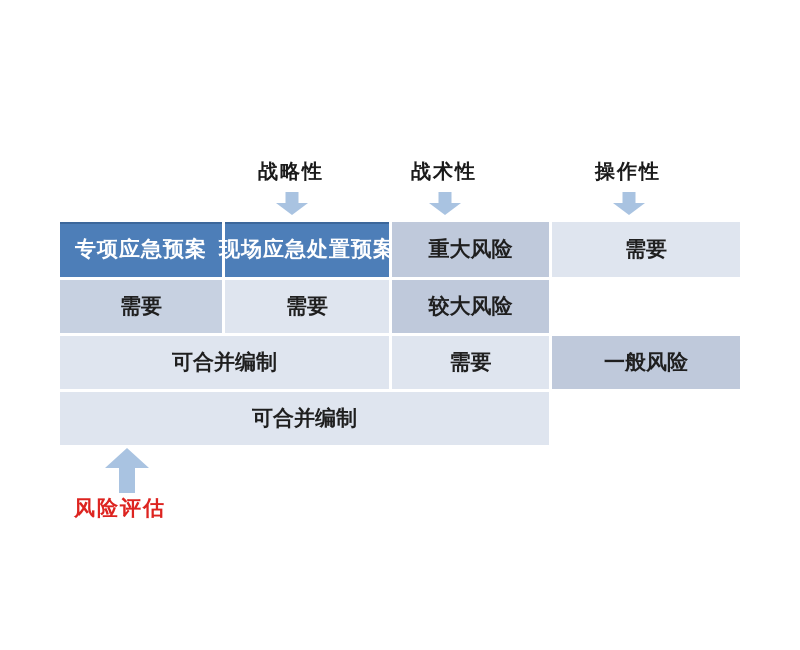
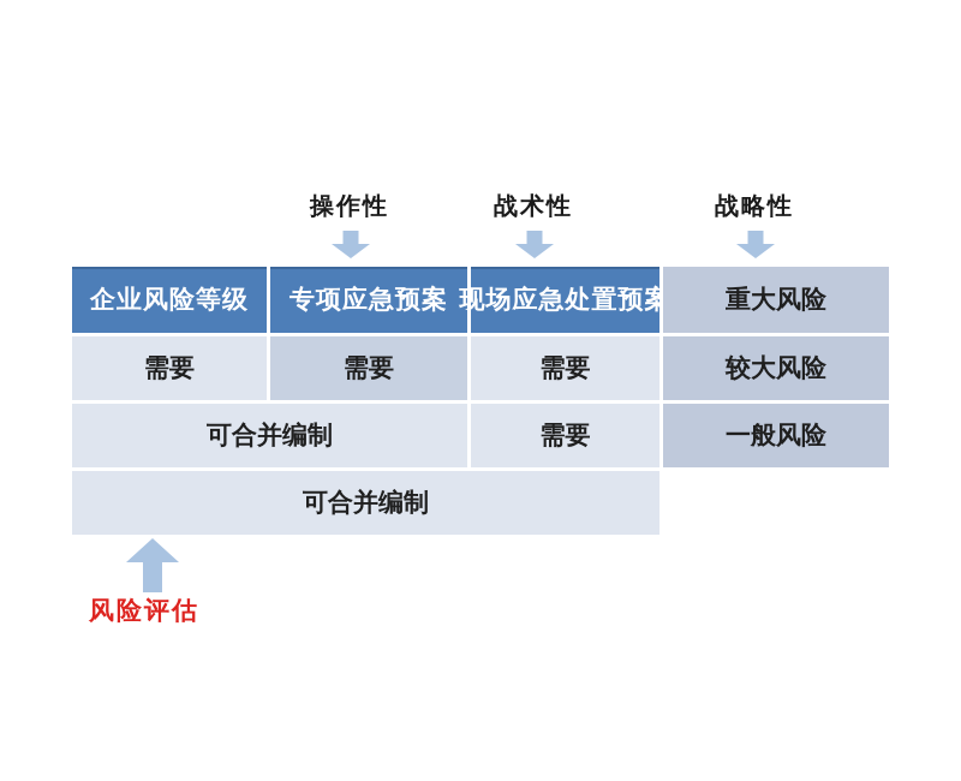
- 战略性
+ 操作性
  战术性
- 操作性
+ 战略性
+ 企业风险等级
  专项应急预案
  现场应急处置预案
  重大风险
  需要
  需要
  需要
  较大风险
  可合并编制
  需要
  一般风险
  可合并编制
  风险评估
